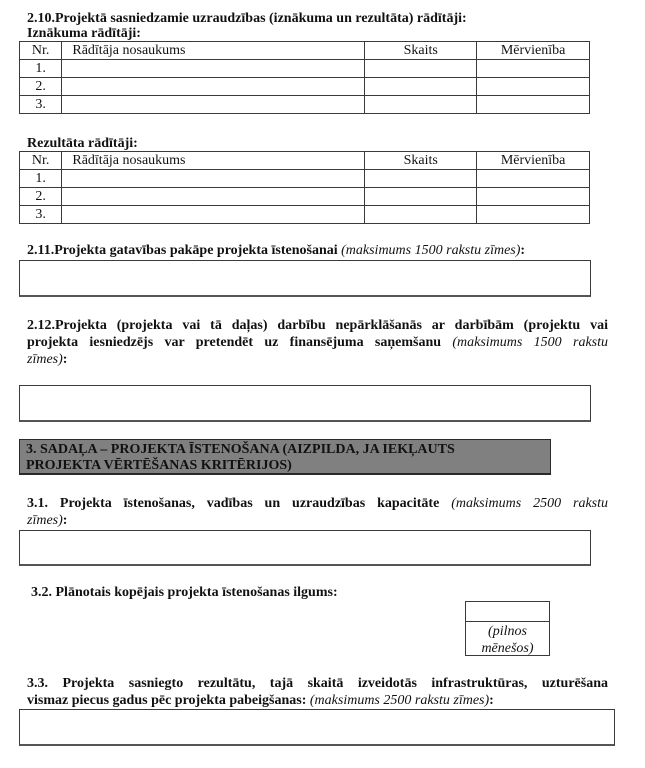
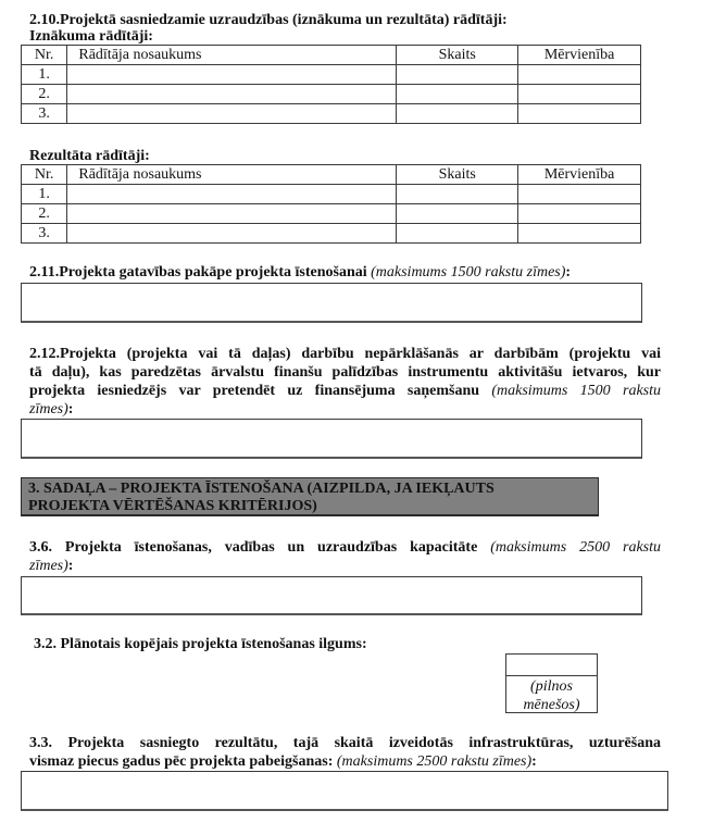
  2.10.Projektā sasniedzamie uzraudzības (iznākuma un rezultāta) rādītāji:
  Iznākuma rādītāji:
  Nr.	Rādītāja nosaukums	Skaits	Mērvienība
  1.
  2.
  3.
  Rezultāta rādītāji:
  Nr.	Rādītāja nosaukums	Skaits	Mērvienība
  1.
  2.
  3.
  2.11.Projekta gatavības pakāpe projekta īstenošanai (maksimums 1500 rakstu zīmes):
  2.12.Projekta (projekta vai tā daļas) darbību nepārklāšanās ar darbībām (projektu vai
+ tā daļu), kas paredzētas ārvalstu finanšu palīdzības instrumentu aktivitāšu ietvaros, kur
  projekta iesniedzējs var pretendēt uz finansējuma saņemšanu (maksimums 1500 rakstu
  zīmes):
  3. SADAĻA – PROJEKTA ĪSTENOŠANA (AIZPILDA, JA IEKĻAUTS
  PROJEKTA VĒRTĒŠANAS KRITĒRIJOS)
- 3.1. Projekta īstenošanas, vadības un uzraudzības kapacitāte (maksimums 2500 rakstu
+ 3.6. Projekta īstenošanas, vadības un uzraudzības kapacitāte (maksimums 2500 rakstu
  zīmes):
  3.2. Plānotais kopējais projekta īstenošanas ilgums:
  (pilnos
  mēnešos)
  3.3. Projekta sasniegto rezultātu, tajā skaitā izveidotās infrastruktūras, uzturēšana
  vismaz piecus gadus pēc projekta pabeigšanas: (maksimums 2500 rakstu zīmes):
